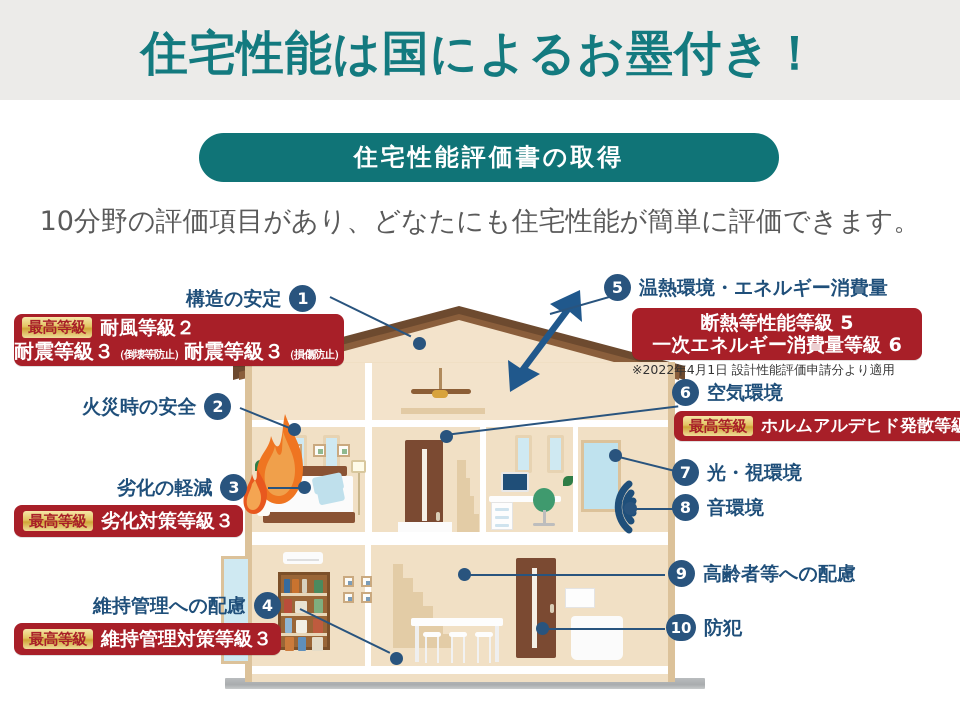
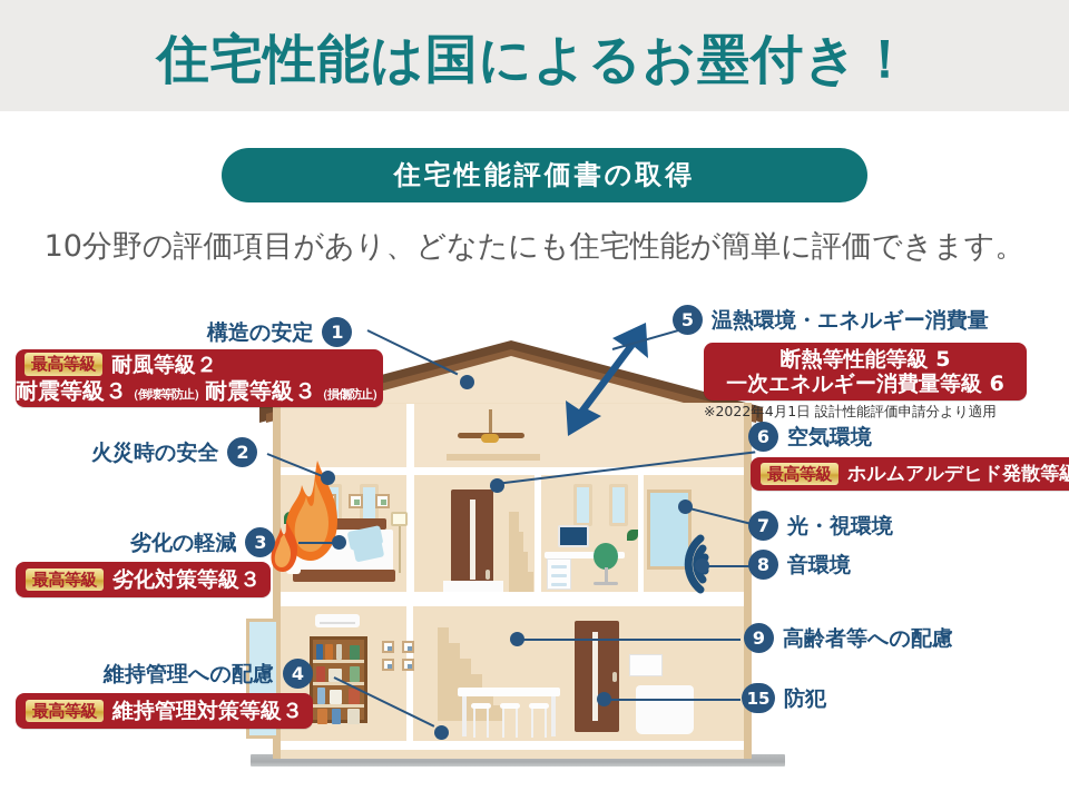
  住宅性能は国によるお墨付き！
  住宅性能評価書の取得
  10分野の評価項目があり、どなたにも住宅性能が簡単に評価できます。
  構造の安定
  1
  最高等級
  耐風等級２
  耐震等級３
  （倒壊等防止）
  耐震等級３
  （損傷防止）
  火災時の安全
  2
  劣化の軽減
  3
  最高等級
  劣化対策等級３
  維持管理への配慮
  4
  最高等級
  維持管理対策等級３
  5
  温熱環境・エネルギー消費量
  断熱等性能等級 5
  一次エネルギー消費量等級 6
  ※2022年4月1日 設計性能評価申請分より適用
  6
  空気環境
  最高等級
  ホルムアルデヒド発散等
  7
  光・視環境
  8
  音環境
  9
  高齢者等への配慮
- 10
+ 15
  防犯
